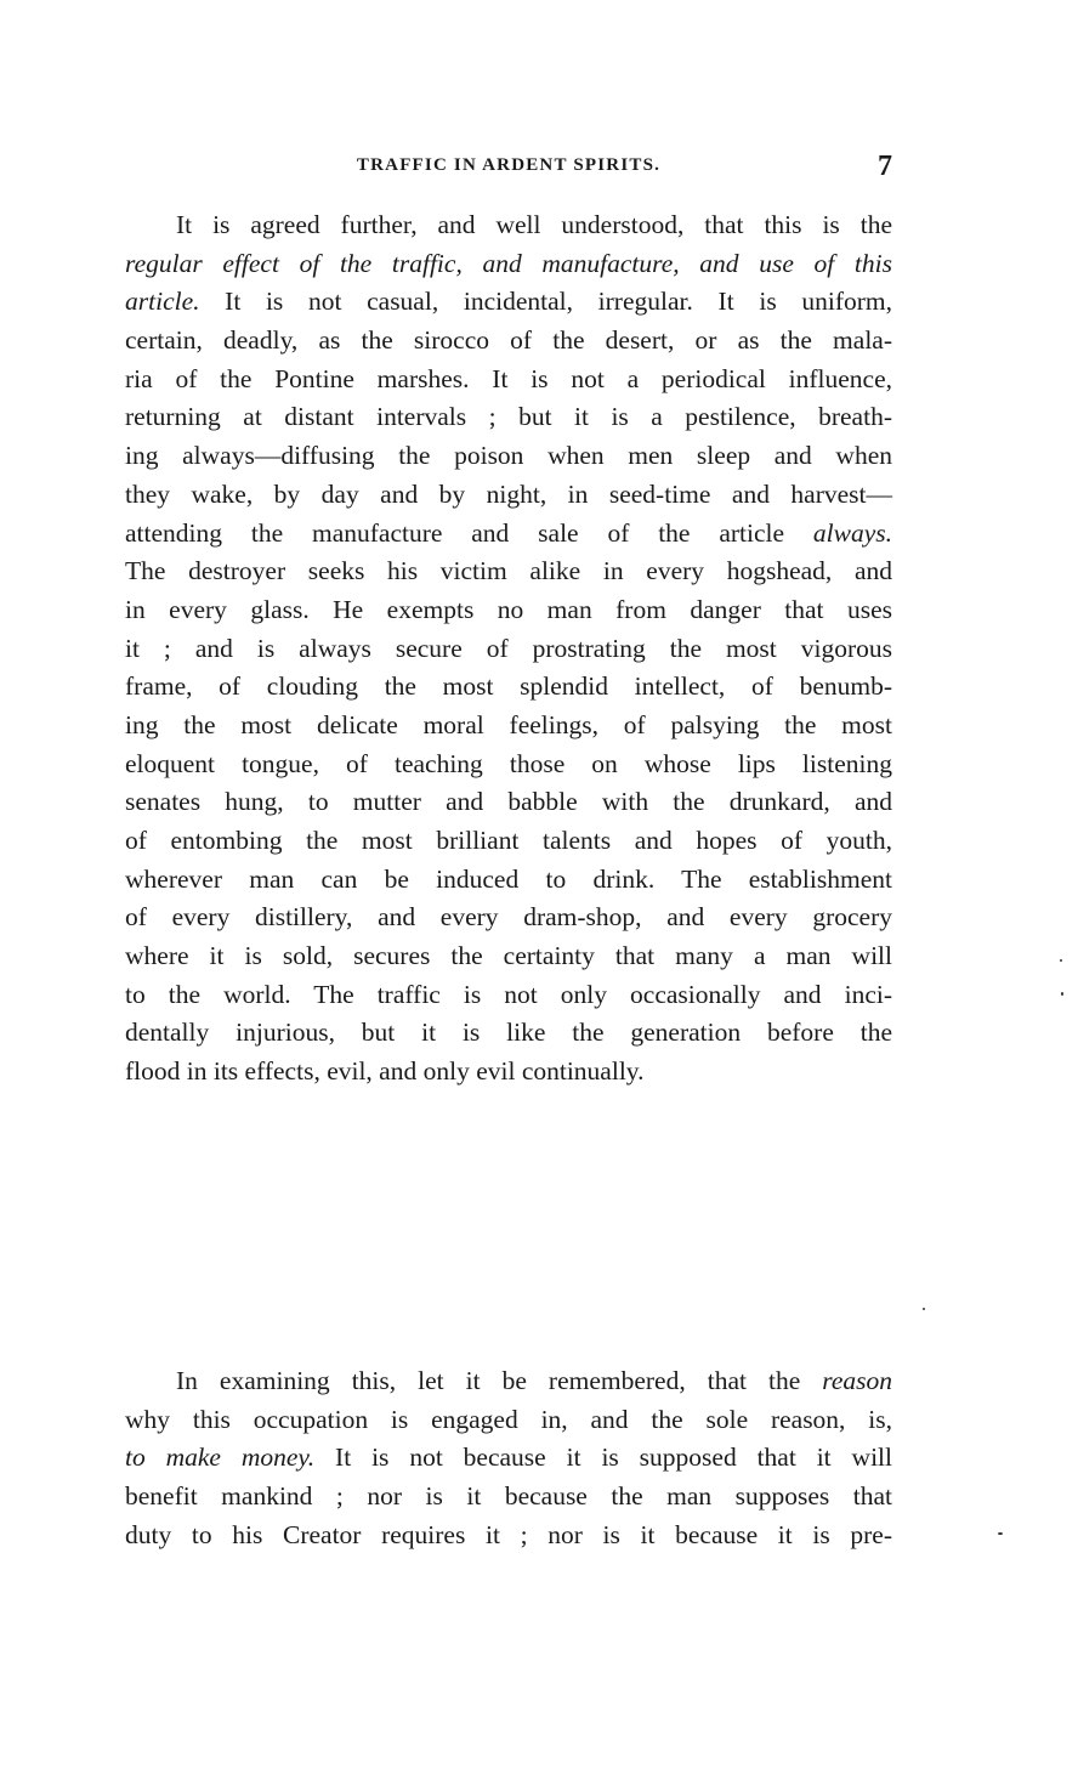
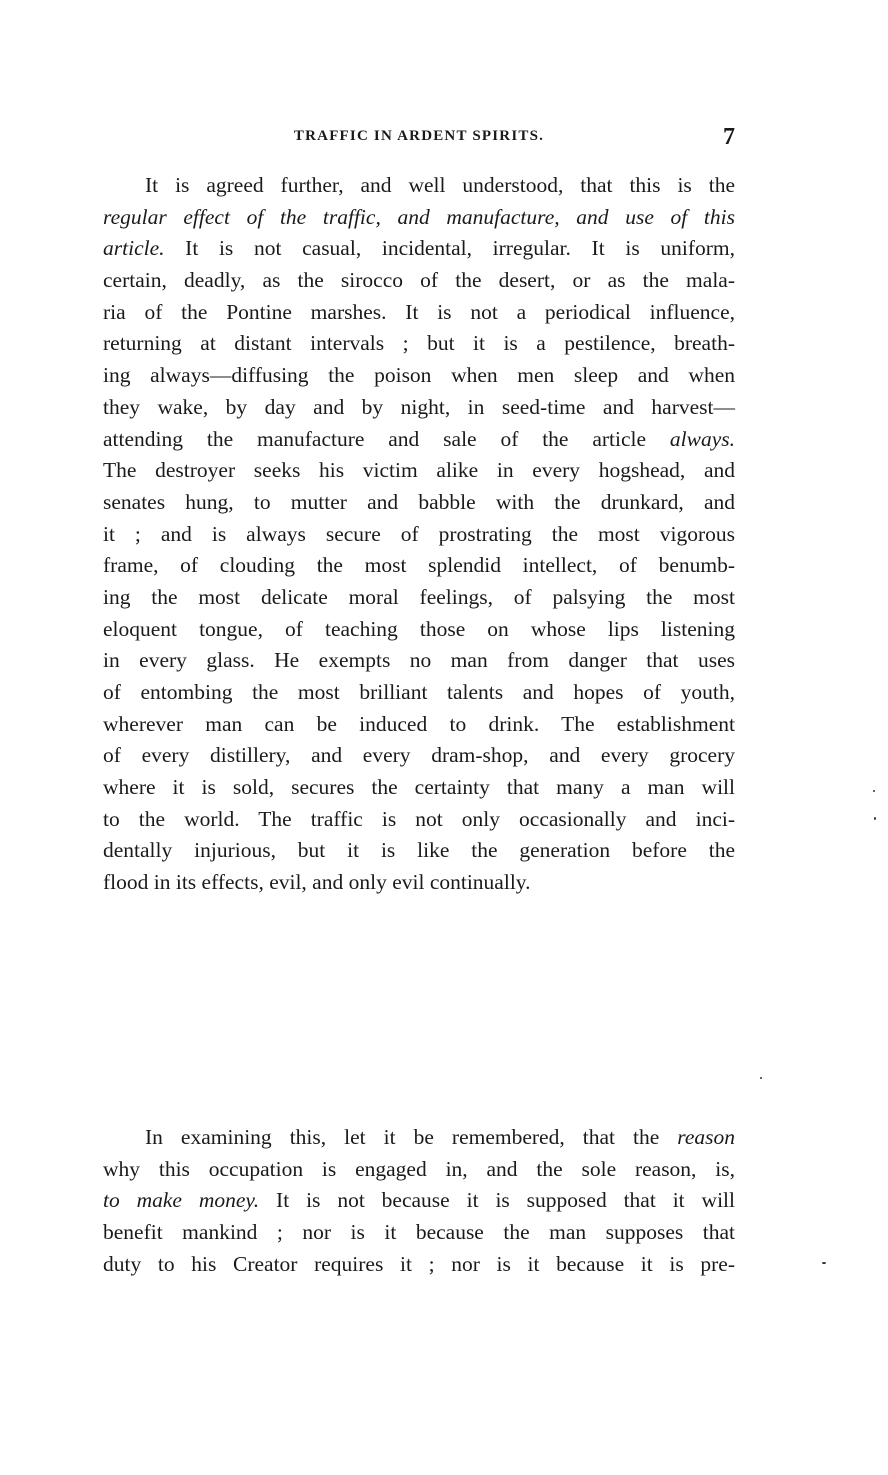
  TRAFFIC IN ARDENT SPIRITS.
  7
  It is agreed further, and well understood, that this is the
  regular effect of the traffic, and manufacture, and use of this
  article. It is not casual, incidental, irregular. It is uniform,
  certain, deadly, as the sirocco of the desert, or as the mala-
  ria of the Pontine marshes. It is not a periodical influence,
  returning at distant intervals ; but it is a pestilence, breath-
  ing always—diffusing the poison when men sleep and when
  they wake, by day and by night, in seed-time and harvest—
  attending the manufacture and sale of the article always.
  The destroyer seeks his victim alike in every hogshead, and
- in every glass. He exempts no man from danger that uses
+ senates hung, to mutter and babble with the drunkard, and
  it ; and is always secure of prostrating the most vigorous
  frame, of clouding the most splendid intellect, of benumb-
  ing the most delicate moral feelings, of palsying the most
  eloquent tongue, of teaching those on whose lips listening
- senates hung, to mutter and babble with the drunkard, and
+ in every glass. He exempts no man from danger that uses
  of entombing the most brilliant talents and hopes of youth,
  wherever man can be induced to drink. The establishment
  of every distillery, and every dram-shop, and every grocery
  where it is sold, secures the certainty that many a man will
  to the world. The traffic is not only occasionally and inci-
  dentally injurious, but it is like the generation before the
  flood in its effects, evil, and only evil continually.
  In examining this, let it be remembered, that the reason
  why this occupation is engaged in, and the sole reason, is,
  to make money. It is not because it is supposed that it will
  benefit mankind ; nor is it because the man supposes that
  duty to his Creator requires it ; nor is it because it is pre-
